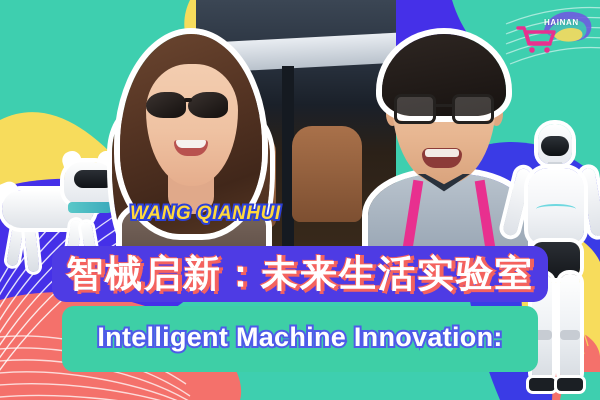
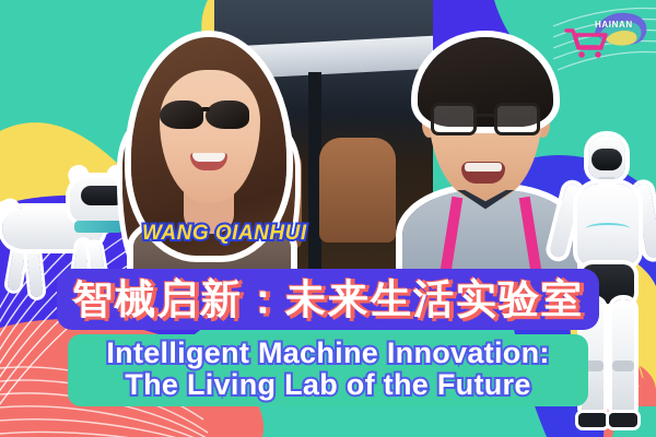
  WANG QIANHUI
  智械启新：未来生活实验室
  Intelligent Machine Innovation:
+ The Living Lab of the Future
  HAINAN
